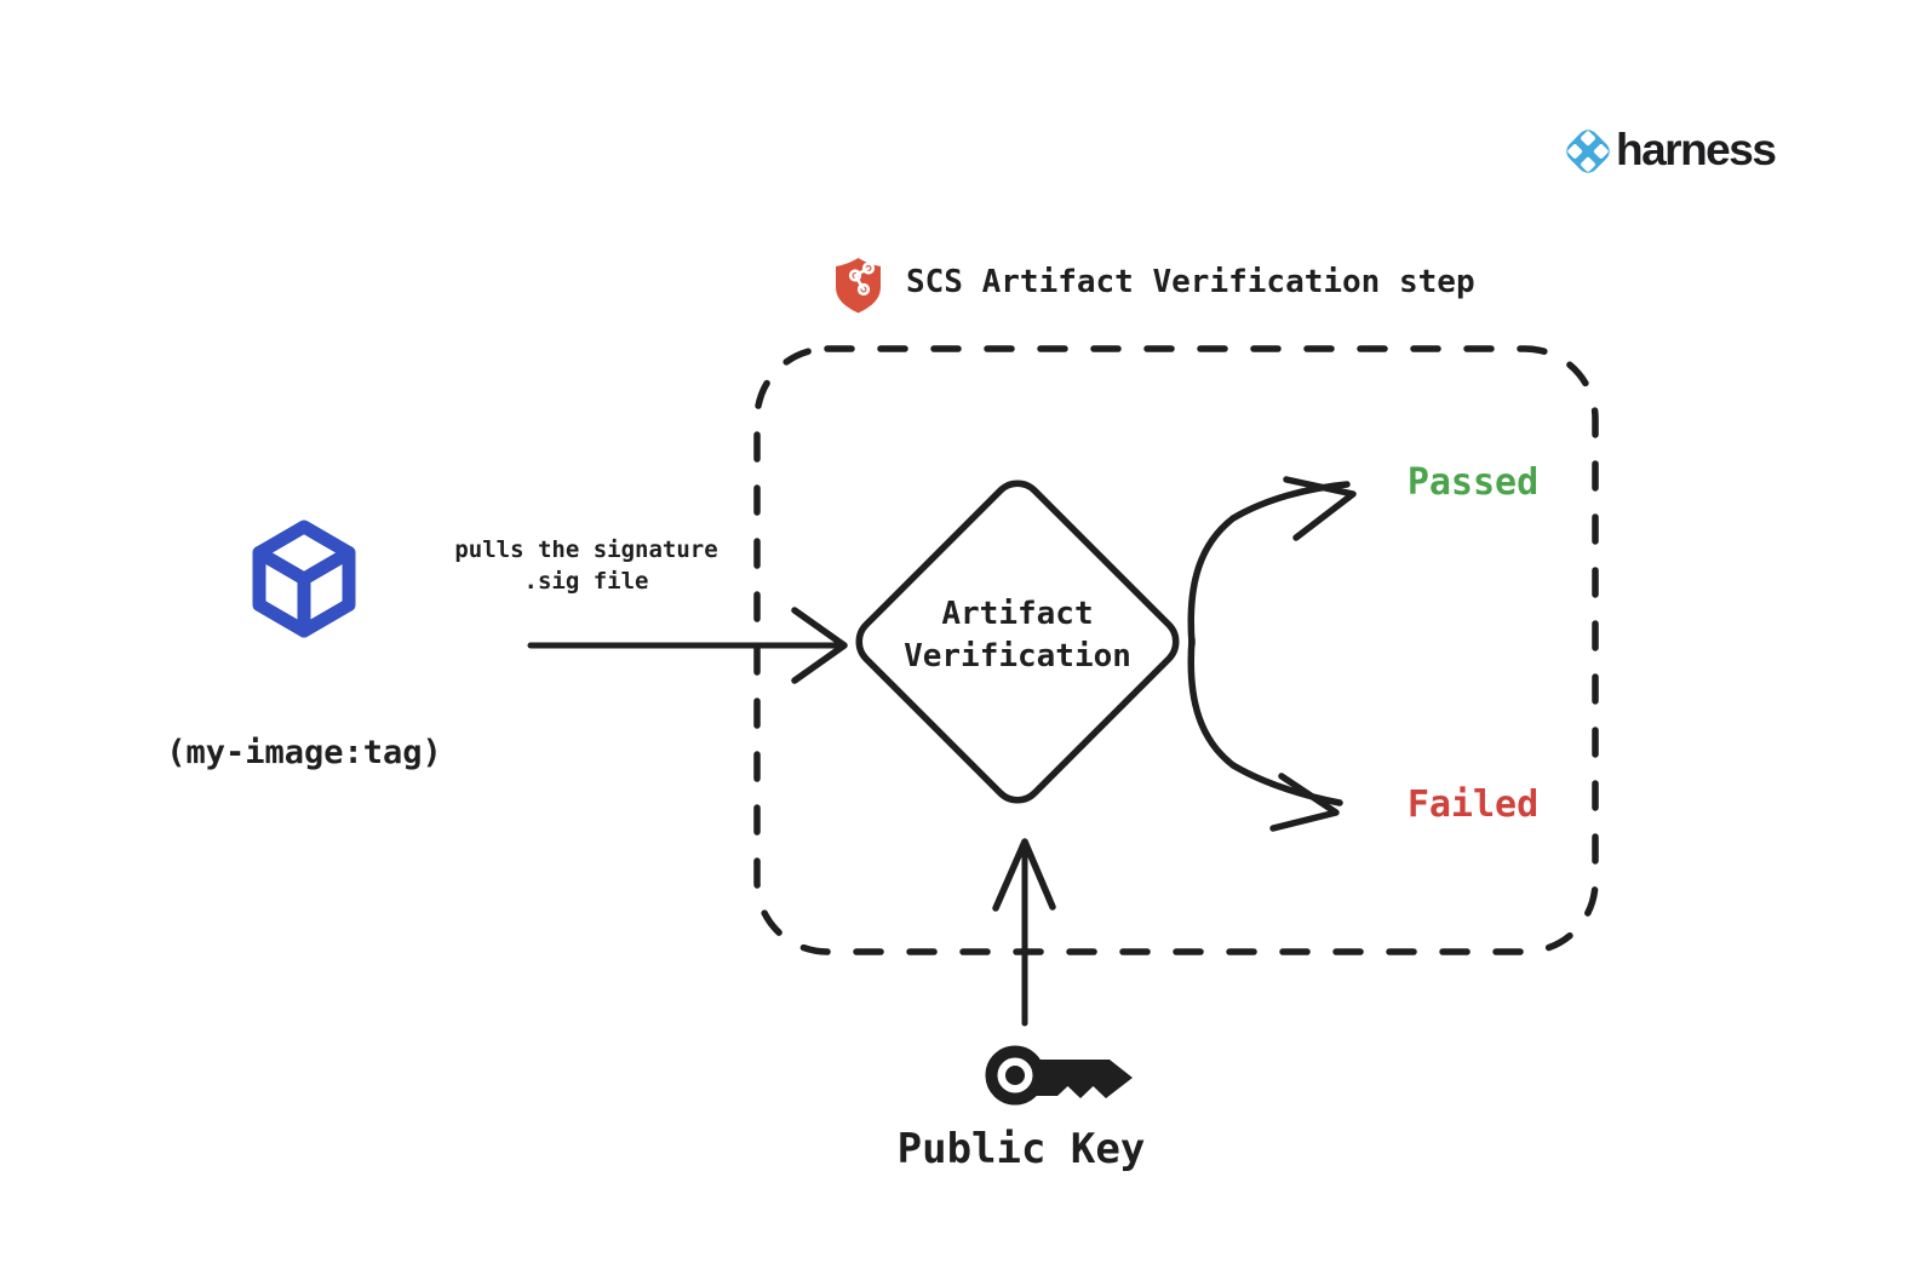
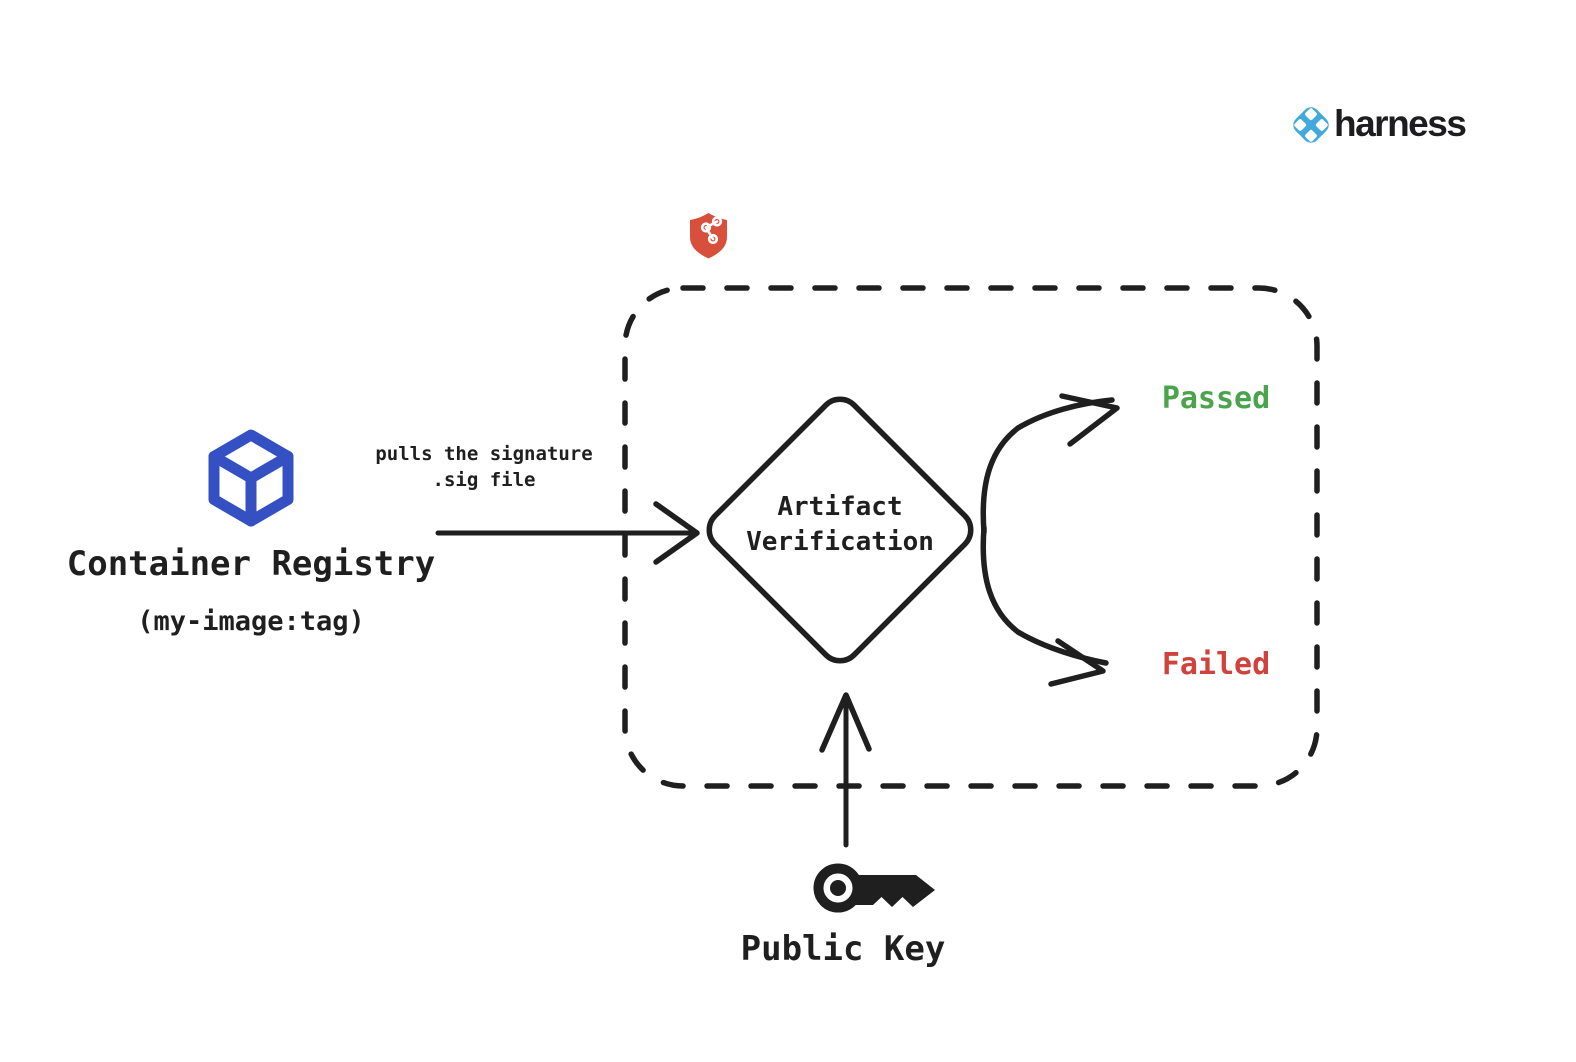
  harness
- SCS Artifact Verification step
  Artifact
  Verification
  pulls the signature
  .sig file
+ Container Registry
  (my-image:tag)
  Passed
  Failed
  Public Key
